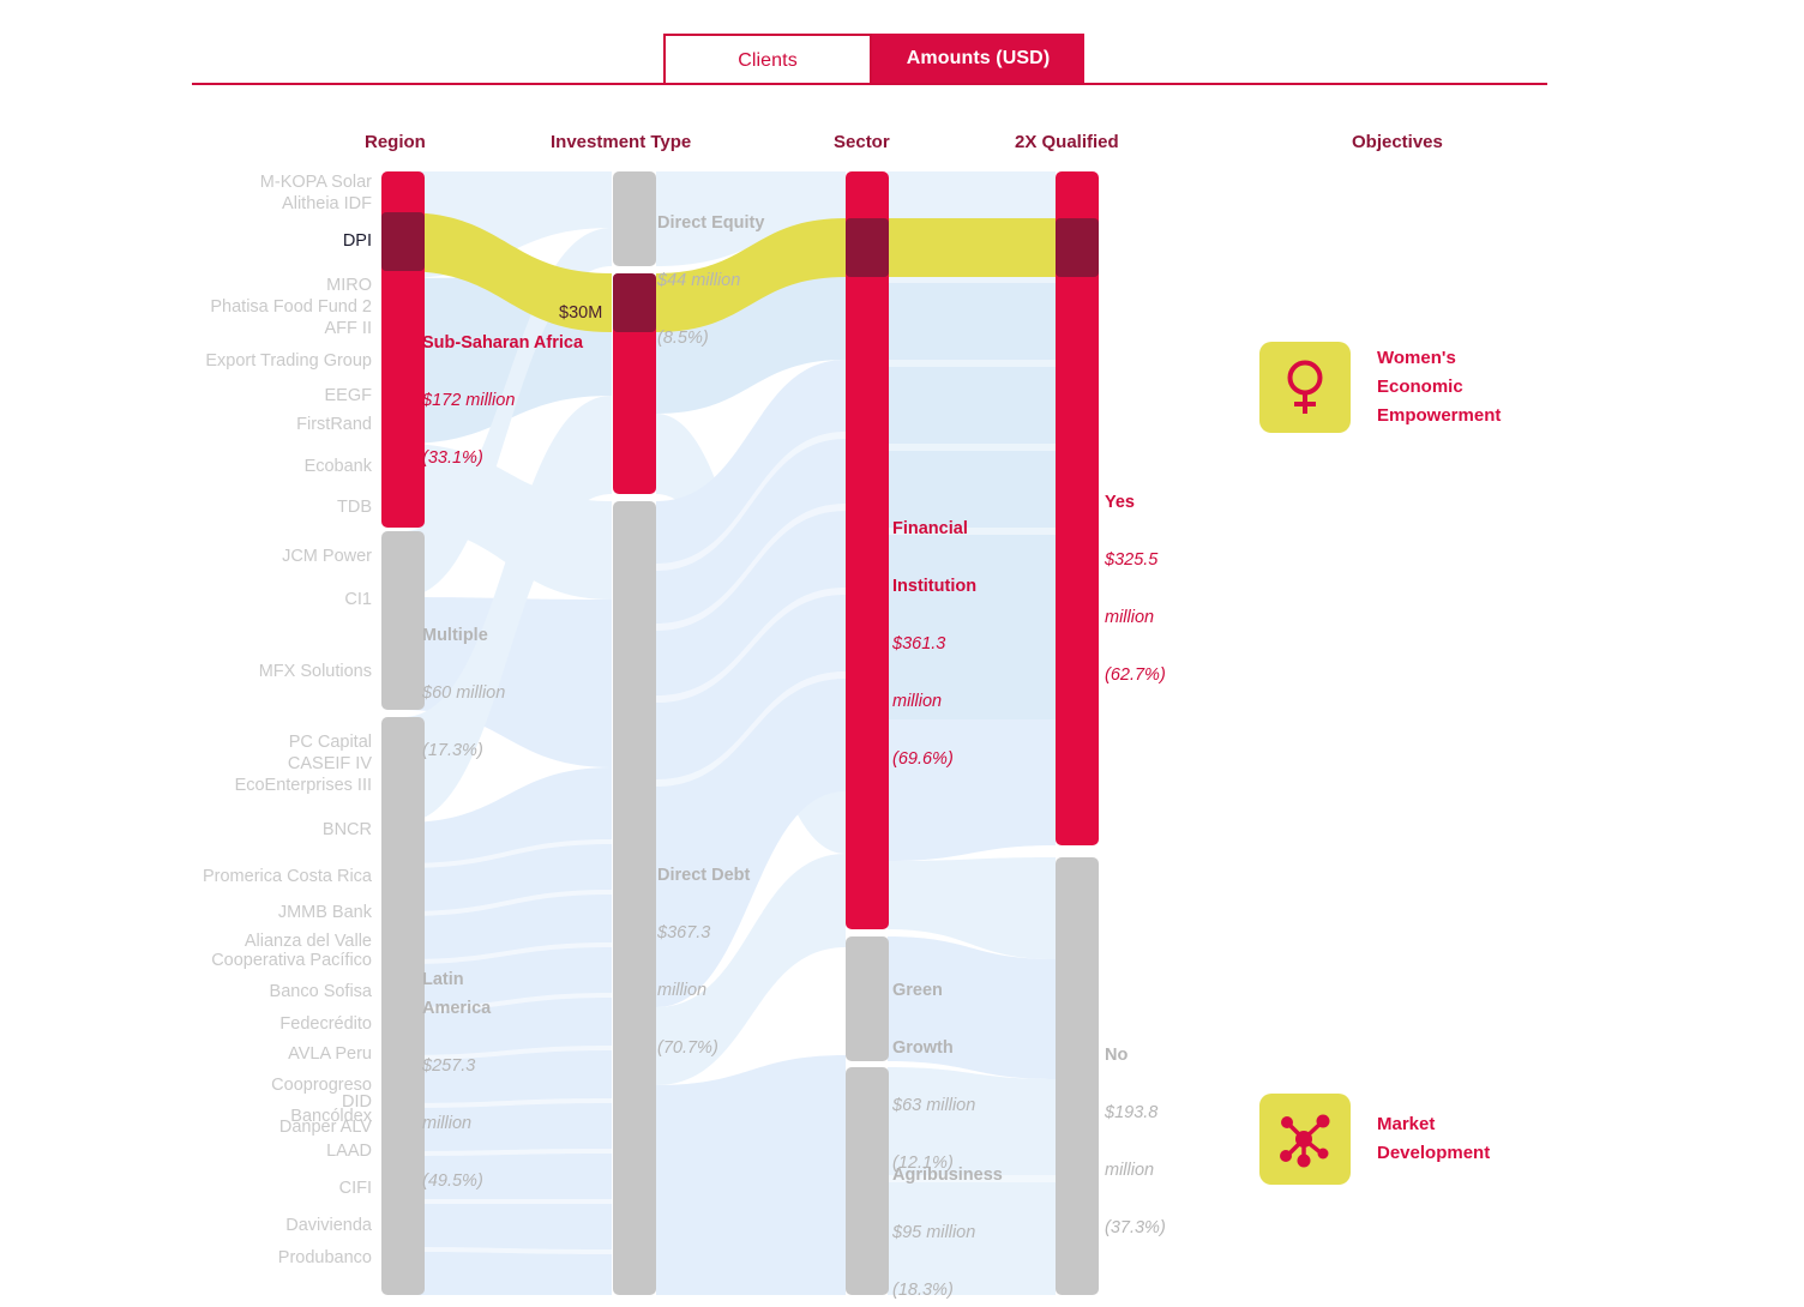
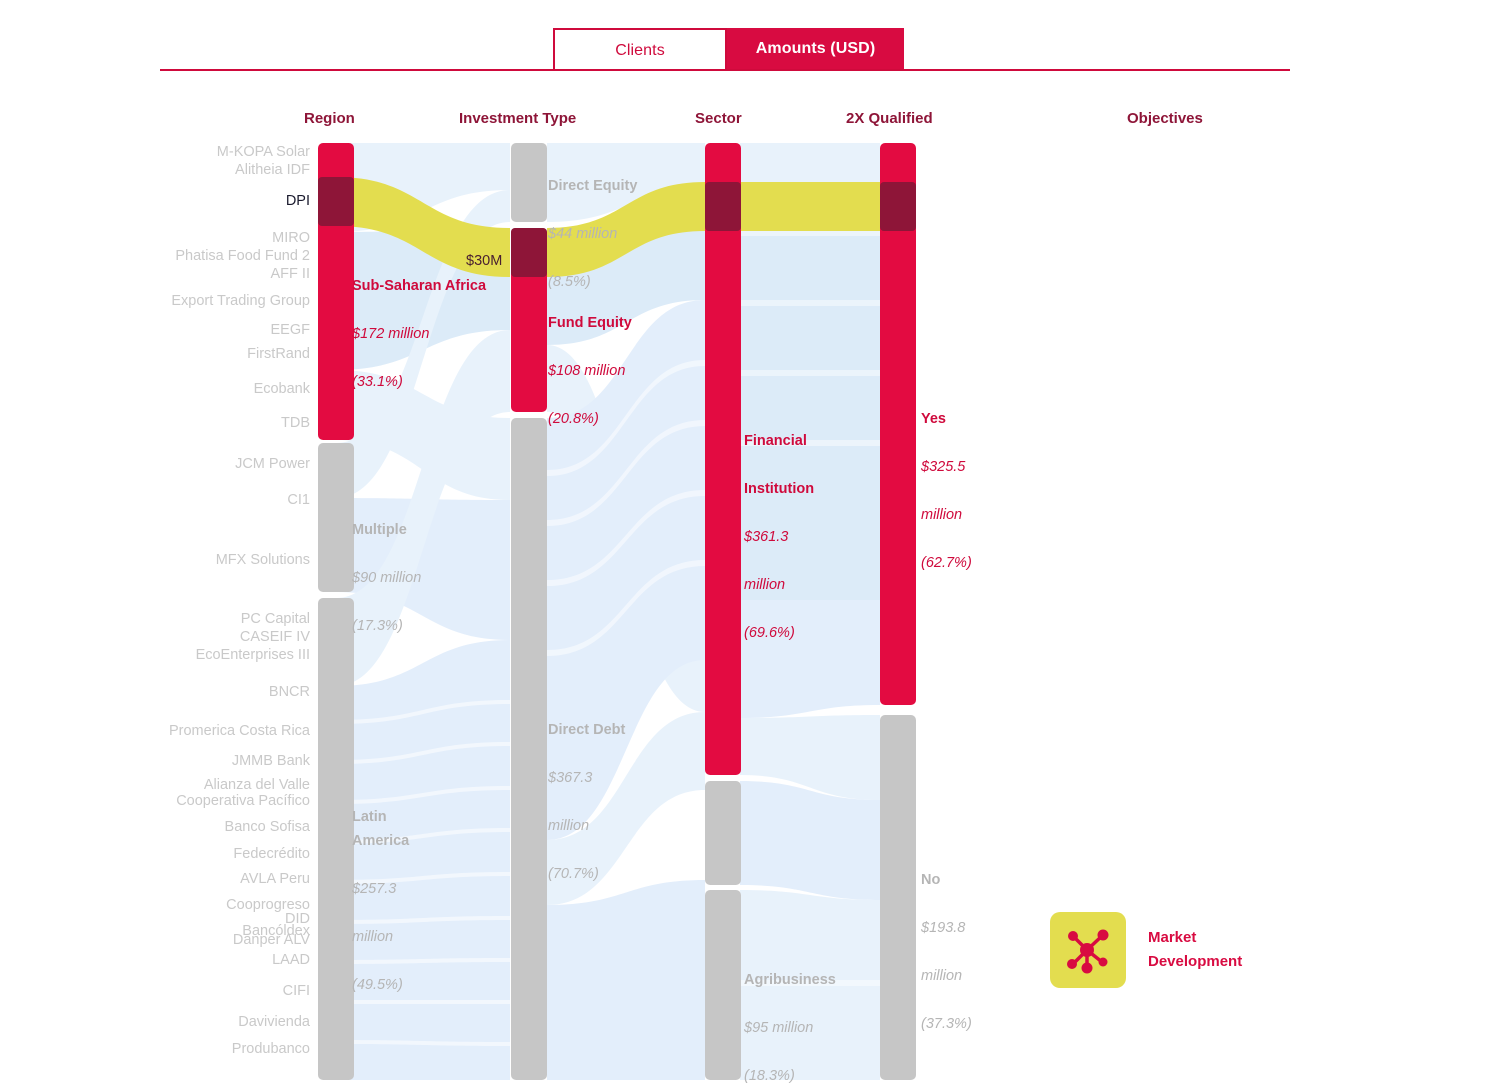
  Clients
  Amounts (USD)
  Region
  Investment Type
  Sector
  2X Qualified
  Objectives
  Sub-Saharan Africa
  $172 million
  (33.1%)
  Multiple
- $60 million
+ $90 million
  (17.3%)
  Latin America
  $257.3
  million
  (49.5%)
  Direct Equity
  $44 million
  (8.5%)
+ Fund Equity
+ $108 million
+ (20.8%)
  Direct Debt
  $367.3
  million
  (70.7%)
  Financial
  Institution
  $361.3
  million
  (69.6%)
- Green
- Growth
- $63 million
- (12.1%)
  Agribusiness
  $95 million
  (18.3%)
  Yes
  $325.5
  million
  (62.7%)
  No
  $193.8
  million
  (37.3%)
  $30M
  M-KOPA Solar
  Alitheia IDF
  DPI
  MIRO
  Phatisa Food Fund 2
  AFF II
  Export Trading Group
  EEGF
  FirstRand
  Ecobank
  TDB
  JCM Power
  CI1
  MFX Solutions
  PC Capital
  CASEIF IV
  EcoEnterprises III
  BNCR
  Promerica Costa Rica
  JMMB Bank
  Alianza del Valle
  Cooperativa Pacífico
  Banco Sofisa
  Fedecrédito
  AVLA Peru
  Cooprogreso
  DID
  Bancóldex
  Danper ALV
  LAAD
  CIFI
  Davivienda
  Produbanco
- Women's
- Economic
- Empowerment
  Market
  Development
